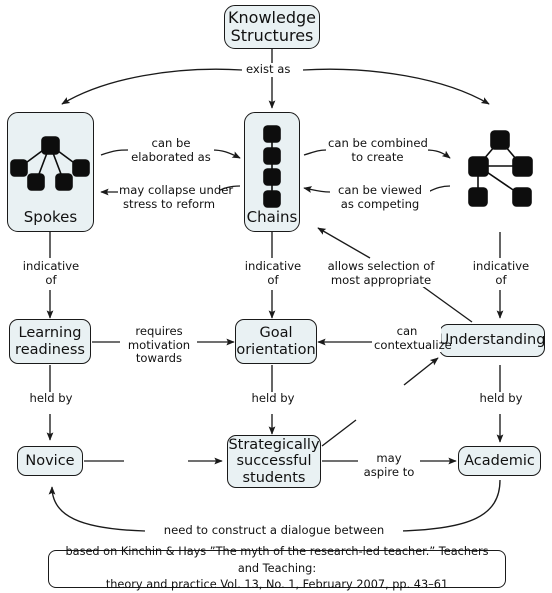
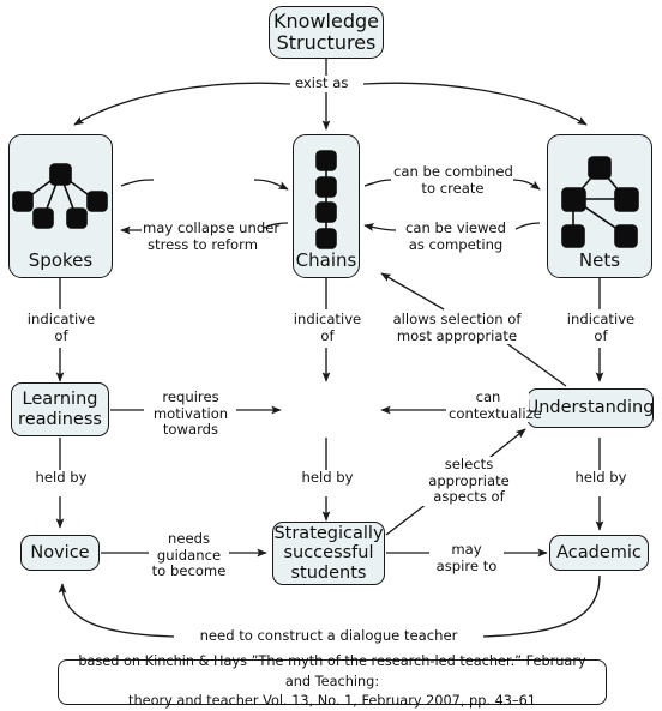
  Knowledge
  Structures
  Spokes
  Chains
+ Nets
  Learning
  readiness
- Goal
- orientation
  Understanding
  Novice
  Strategically
  successful
  students
  Academic
  exist as
- can be
- elaborated as
  may collapse under
  stress to reform
  can be combined
  to create
  can be viewed
  as competing
  indicative
  of
  indicative
  of
  indicative
  of
  allows selection of
  most appropriate
  requires
  motivation
  towards
  can
  contextualize
  held by
  held by
  held by
+ needs
+ guidance
+ to become
+ selects
+ appropriate
+ aspects of
  may
  aspire to
- need to construct a dialogue between
+ need to construct a dialogue teacher
- based on Kinchin & Hays ”The myth of the research-led teacher.” Teachers and Teaching:
+ based on Kinchin & Hays ”The myth of the research-led teacher.” February and Teaching:
- theory and practice Vol. 13, No. 1, February 2007, pp. 43–61
+ theory and teacher Vol. 13, No. 1, February 2007, pp. 43–61
